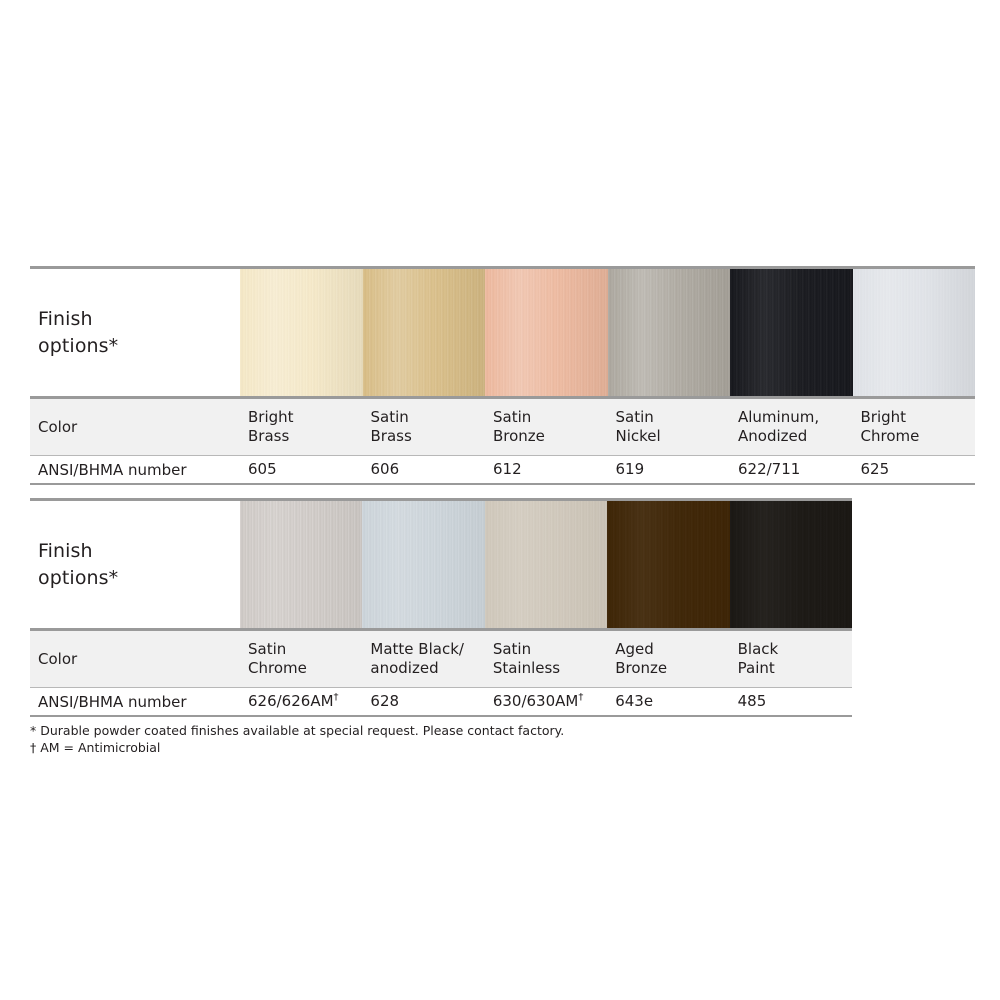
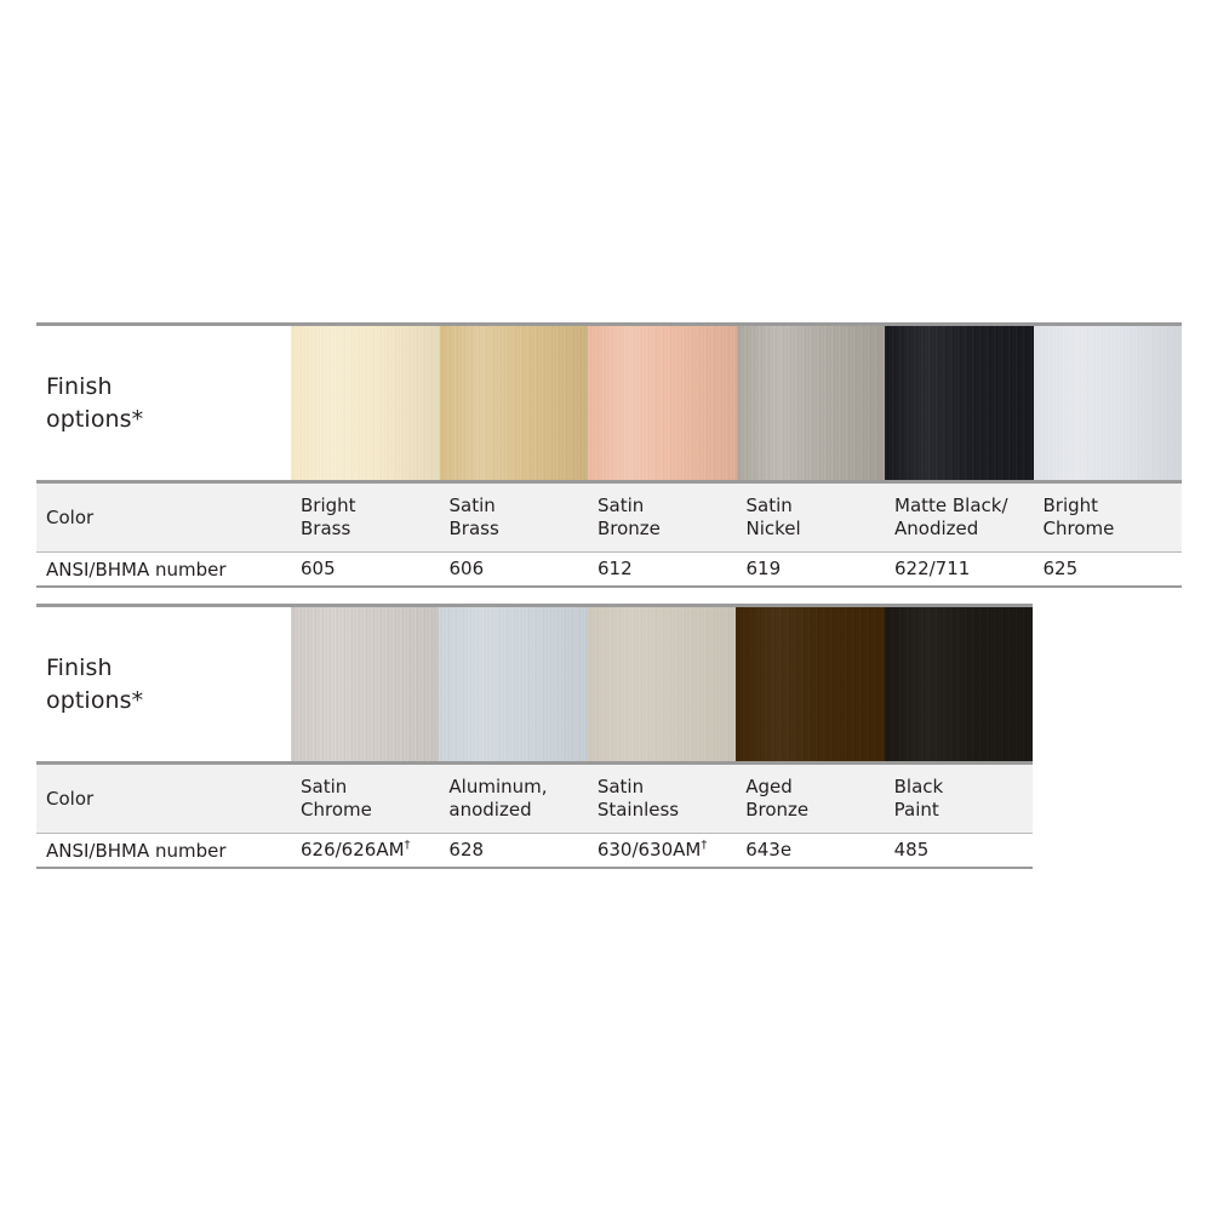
  Finish
  options*
  Color
  Bright
  Brass
  Satin
  Brass
  Satin
  Bronze
  Satin
  Nickel
- Aluminum,
+ Matte Black/
  Anodized
  Bright
  Chrome
  ANSI/BHMA number
  605
  606
  612
  619
  622/711
  625
  Finish
  options*
  Color
  Satin
  Chrome
- Matte Black/
+ Aluminum,
  anodized
  Satin
  Stainless
  Aged
  Bronze
  Black
  Paint
  ANSI/BHMA number
  626/626AM†
  628
  630/630AM†
  643e
  485
- * Durable powder coated finishes available at special request. Please contact factory.
- † AM = Antimicrobial
